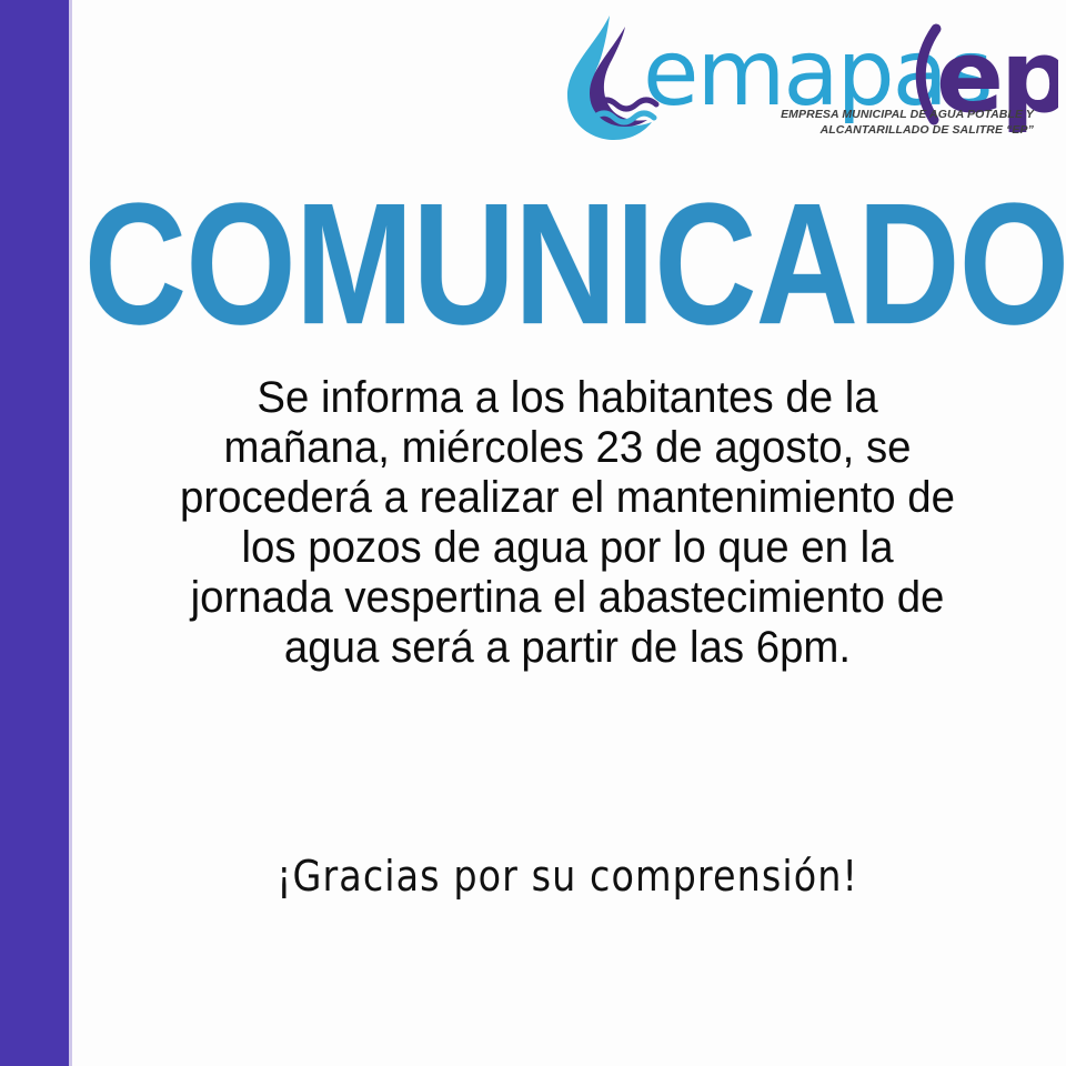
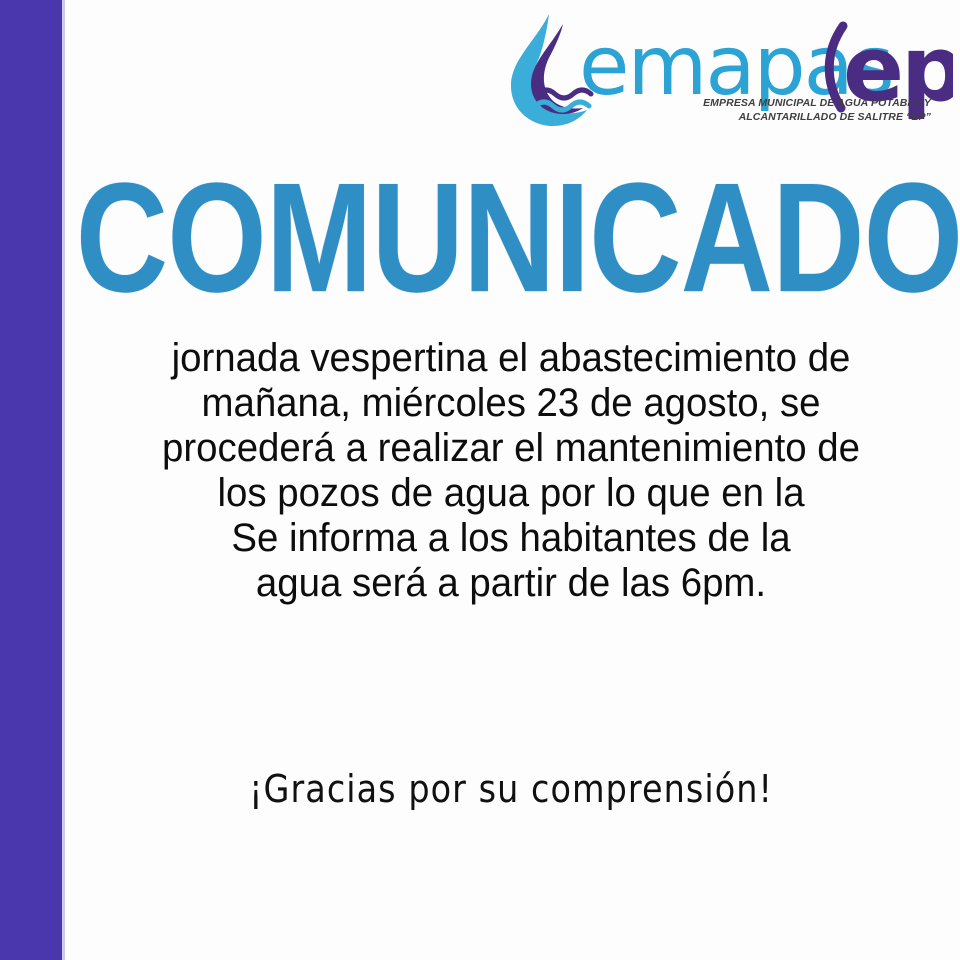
  emaps
  ep
  EMPRESA MUNICIPAL DE AGUA POTABLE Y
  ALCANTARILLADO DE SALITRE “EP”
  COMUNICADO
- Se informa a los habitantes de la
+ jornada vespertina el abastecimiento de
  mañana, miércoles 23 de agosto, se
  procederá a realizar el mantenimiento de
  los pozos de agua por lo que en la
- jornada vespertina el abastecimiento de
+ Se informa a los habitantes de la
  agua será a partir de las 6pm.
  ¡Gracias por su comprensión!
